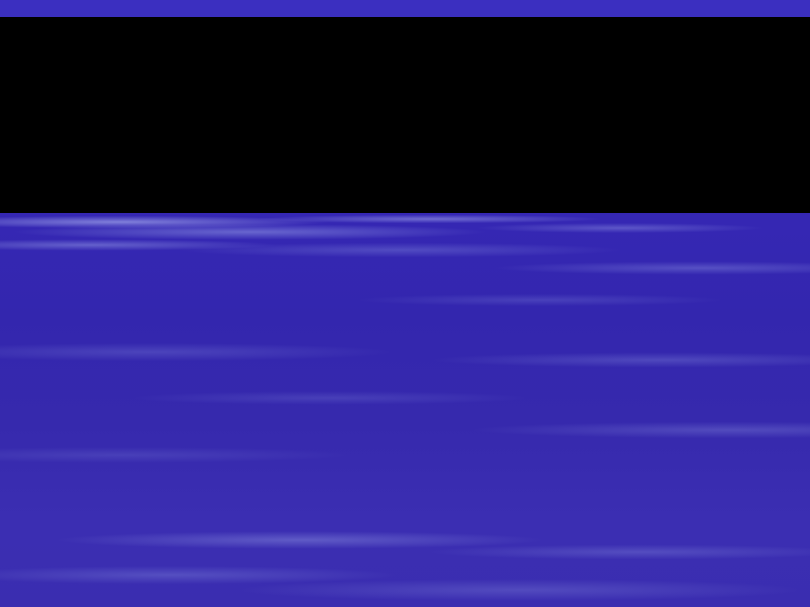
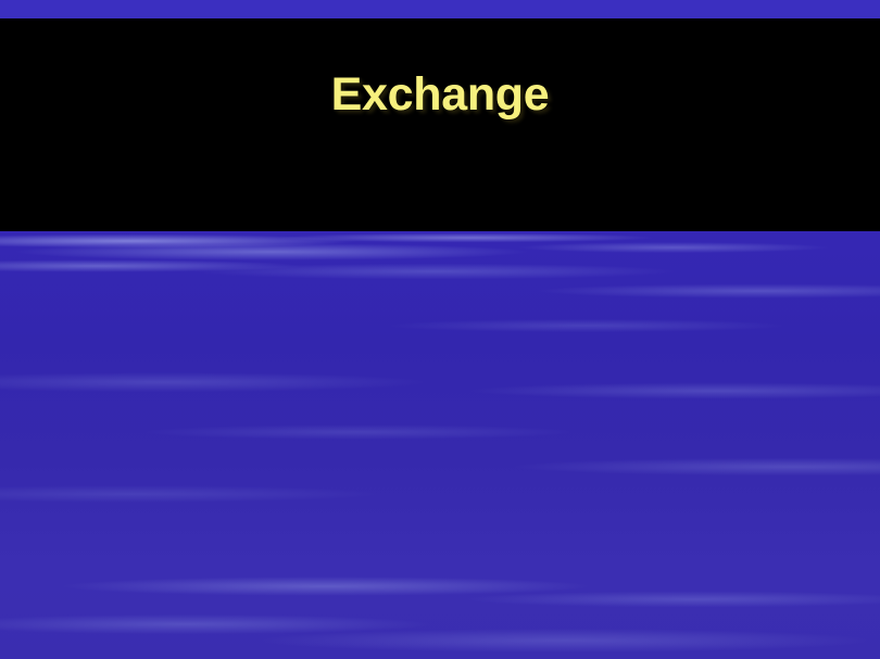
+ Exchange
